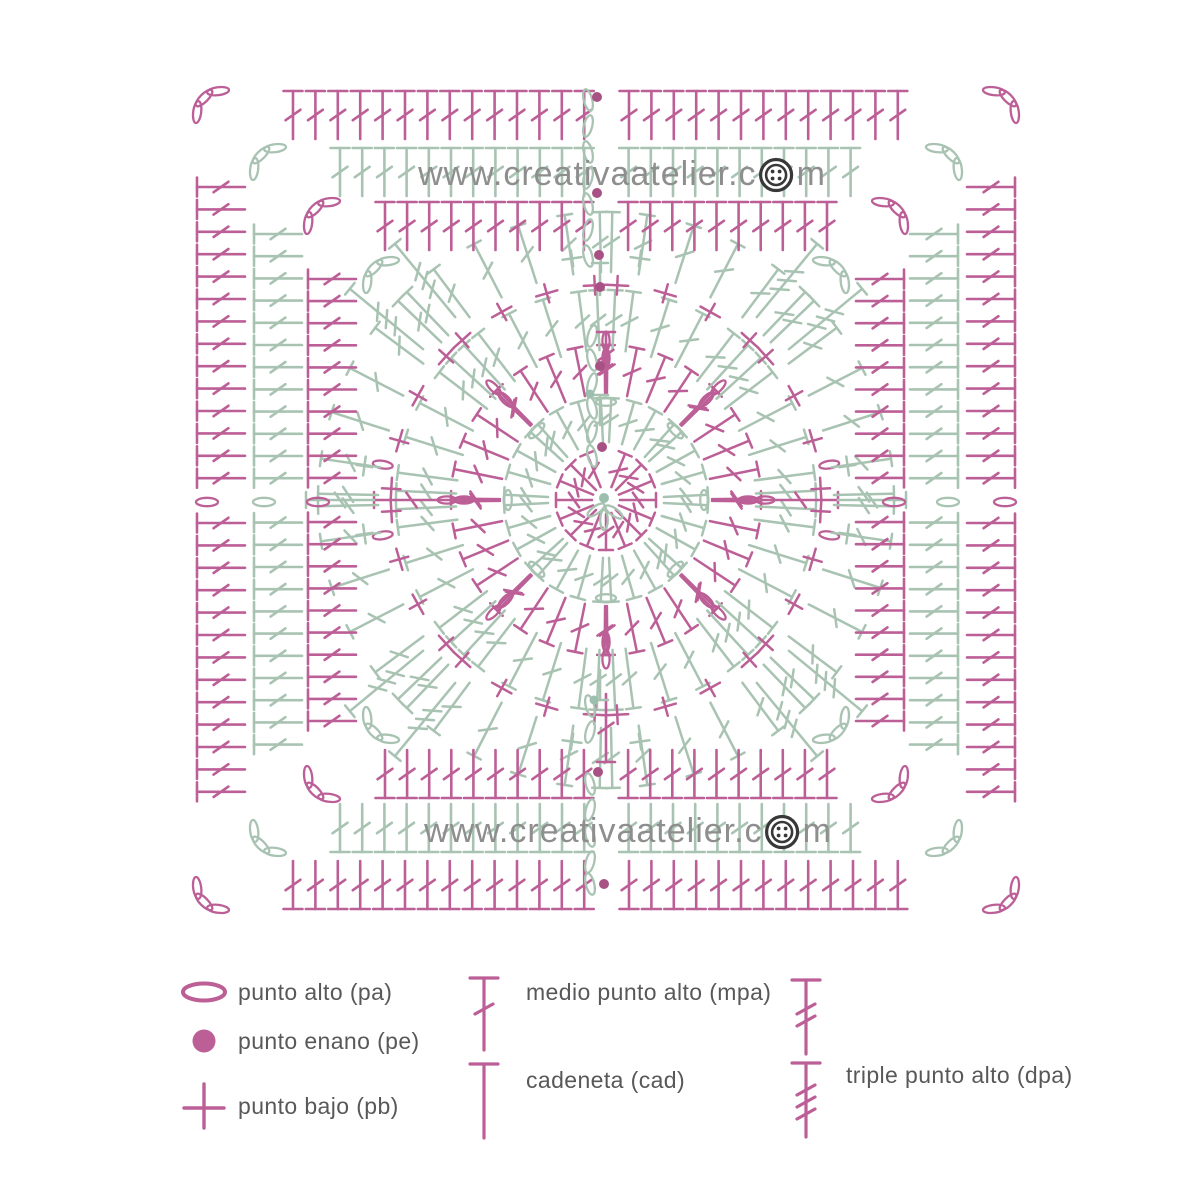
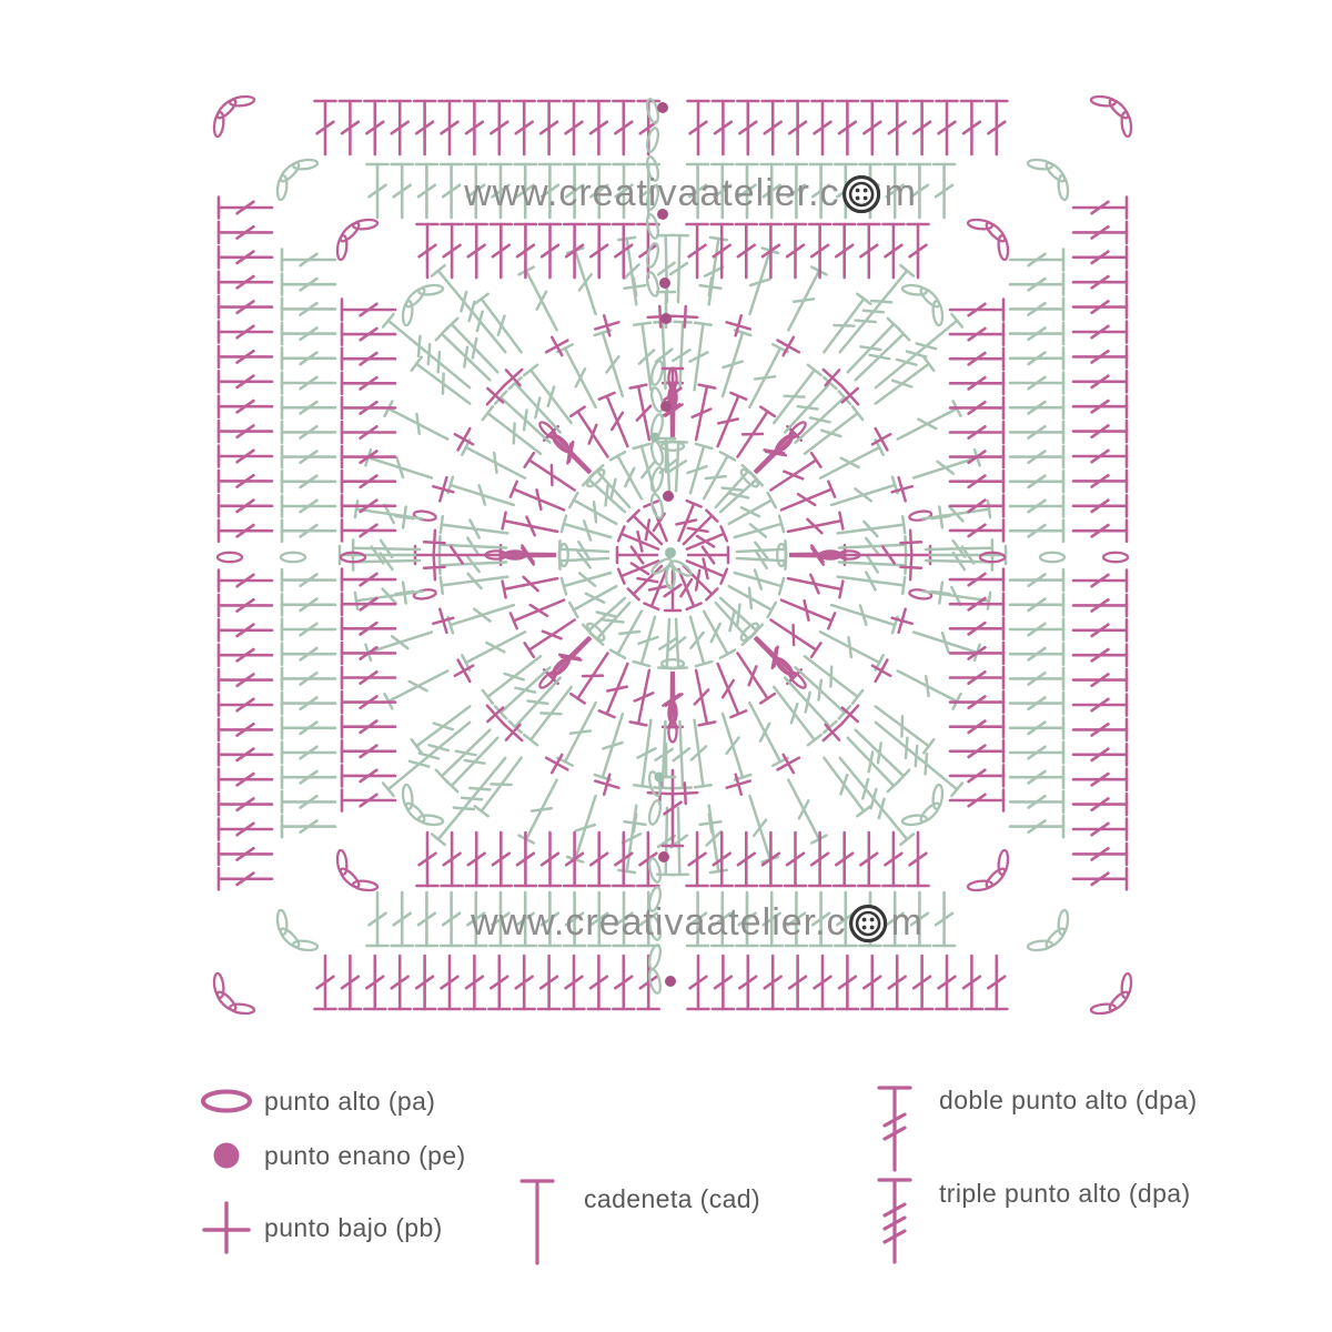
  www.creativaatelier.c
  m
  www.creativaatelier.c
  m
  punto alto (pa)
  punto enano (pe)
  punto bajo (pb)
- medio punto alto (mpa)
  cadeneta (cad)
+ doble punto alto (dpa)
  triple punto alto (dpa)
